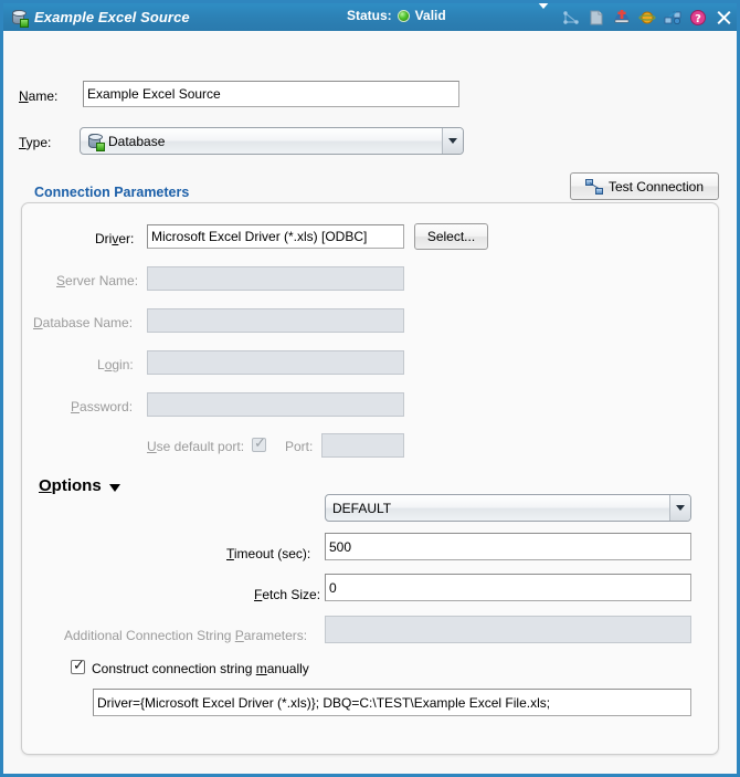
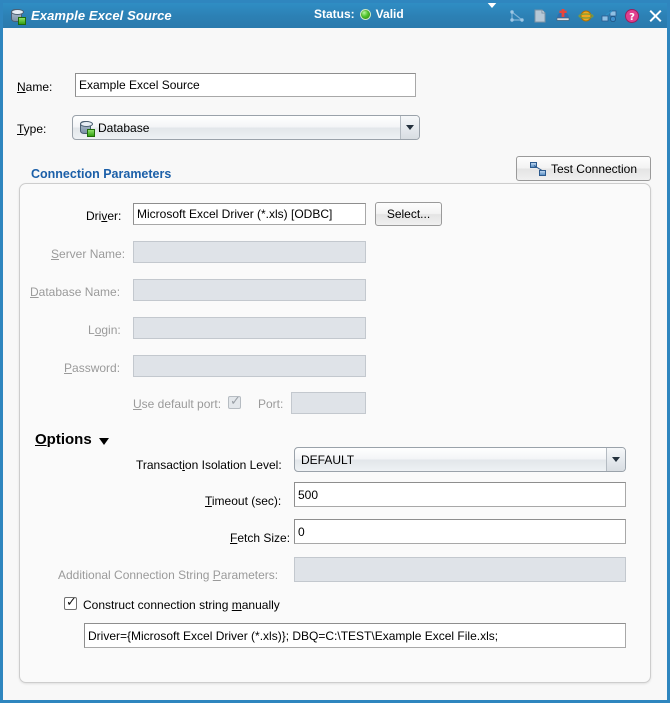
  Example Excel Source
  Status:
  Valid
  ?
  Name:
  Example Excel Source
  Type:
  Database
  Connection Parameters
  Test Connection
  Driver:
  Microsoft Excel Driver (*.xls) [ODBC]
  Select...
  Server Name:
  Database Name:
  Login:
  Password:
  Use default port:
  ✓
  Port:
  Options
+ Transaction Isolation Level:
  DEFAULT
  Timeout (sec):
  500
  Fetch Size:
  0
  Additional Connection String Parameters:
  ✓
  Construct connection string manually
  Driver={Microsoft Excel Driver (*.xls)}; DBQ=C:\TEST\Example Excel File.xls;
